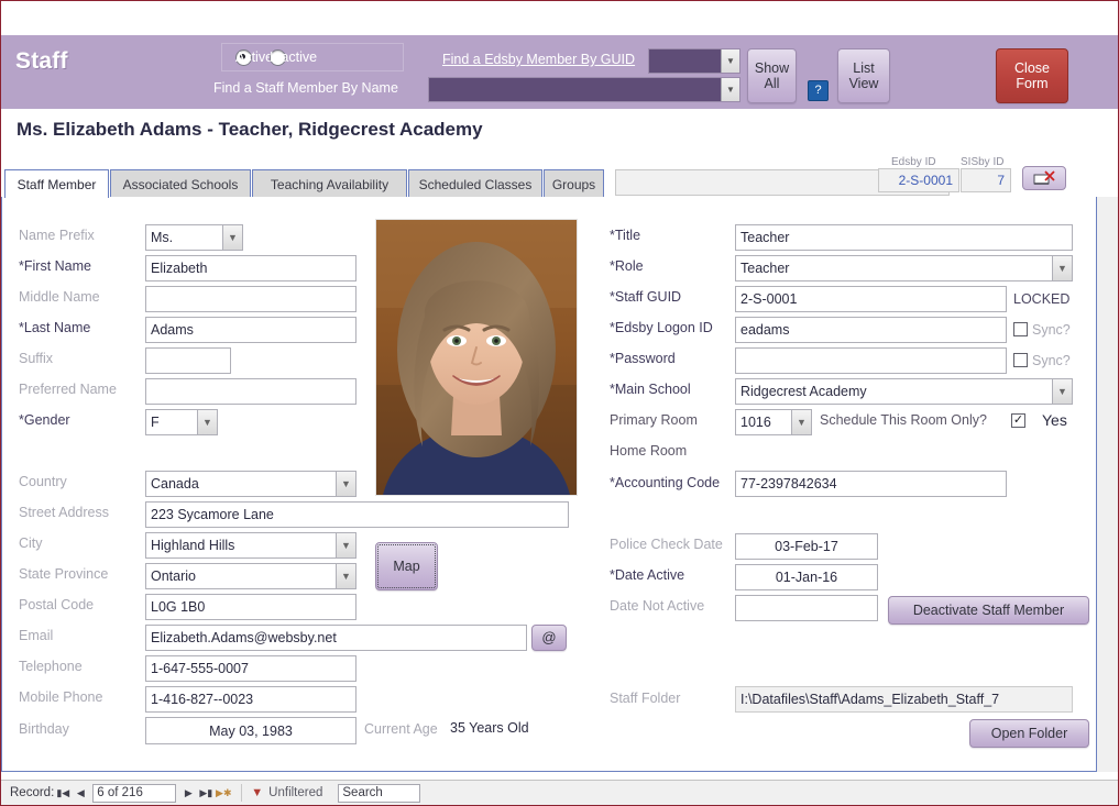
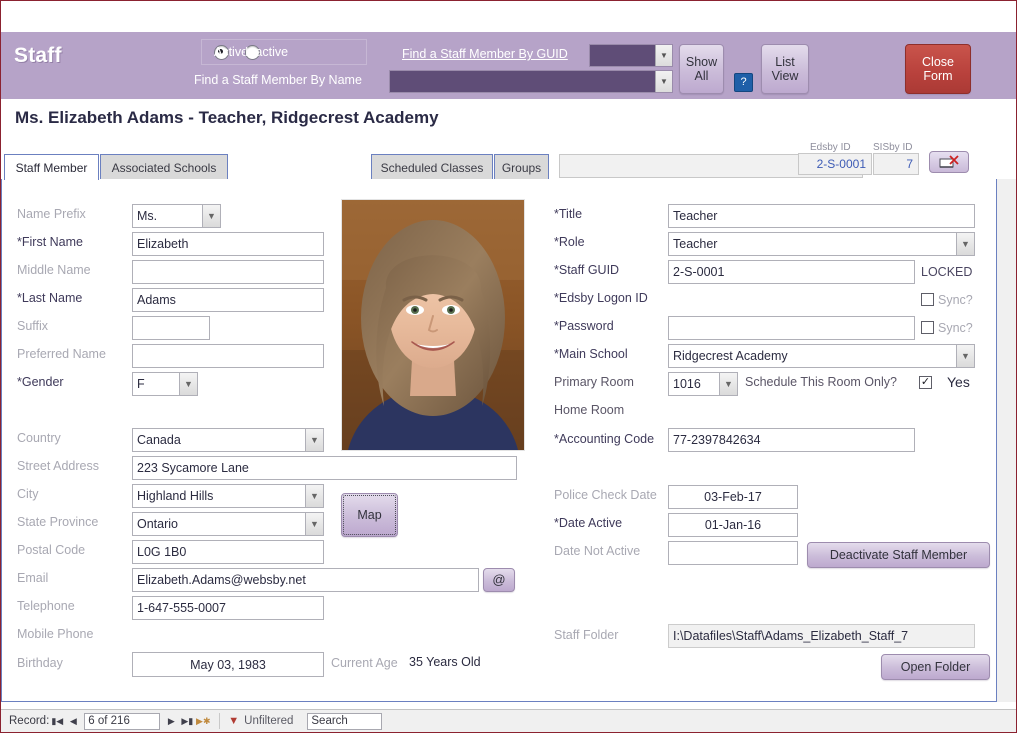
  Staff
  Activ
  Inactive
- Find a Edsby Member By GUID
+ Find a Staff Member By GUID
  ▼
  Find a Staff Member By Name
  ▼
  Show All
  ?
  List View
  Close Form
  Ms. Elizabeth Adams - Teacher, Ridgecrest Academy
  Staff Member
  Associated Schools
- Teaching Availability
  Scheduled Classes
  Groups
  Edsby ID
  2-S-0001
  SISby ID
  7
  Name Prefix
  Ms.
  ▼
  *First Name
  Elizabeth
  Middle Name
  *Last Name
  Adams
  Suffix
  Preferred Name
  *Gender
  F
  ▼
  Country
  Canada
  ▼
  Street Address
  223 Sycamore Lane
  City
  Highland Hills
  ▼
  State Province
  Ontario
  ▼
  Postal Code
  L0G 1B0
  Email
  Elizabeth.Adams@websby.net
  @
  Telephone
  1-647-555-0007
  Mobile Phone
- 1-416-827--0023
  Birthday
  May 03, 1983
  Current Age
  35 Years Old
  Map
  *Title
  Teacher
  *Role
  Teacher
  ▼
  *Staff GUID
  2-S-0001
  LOCKED
  *Edsby Logon ID
- eadams
  Sync?
  *Password
  Sync?
  *Main School
  Ridgecrest Academy
  ▼
  Primary Room
  1016
  ▼
  Schedule This Room Only?
  ✓
  Yes
  Home Room
  *Accounting Code
  77-2397842634
  Police Check Date
  03-Feb-17
  *Date Active
  01-Jan-16
  Date Not Active
  Deactivate Staff Member
  Staff Folder
  I:\Datafiles\Staff\Adams_Elizabeth_Staff_7
  Open Folder
  Record:
  ▮◀
  ◀
  6 of 216
  ▶
  ▶▮
  ▶✱
  ▼
  Unfiltered
  Search
